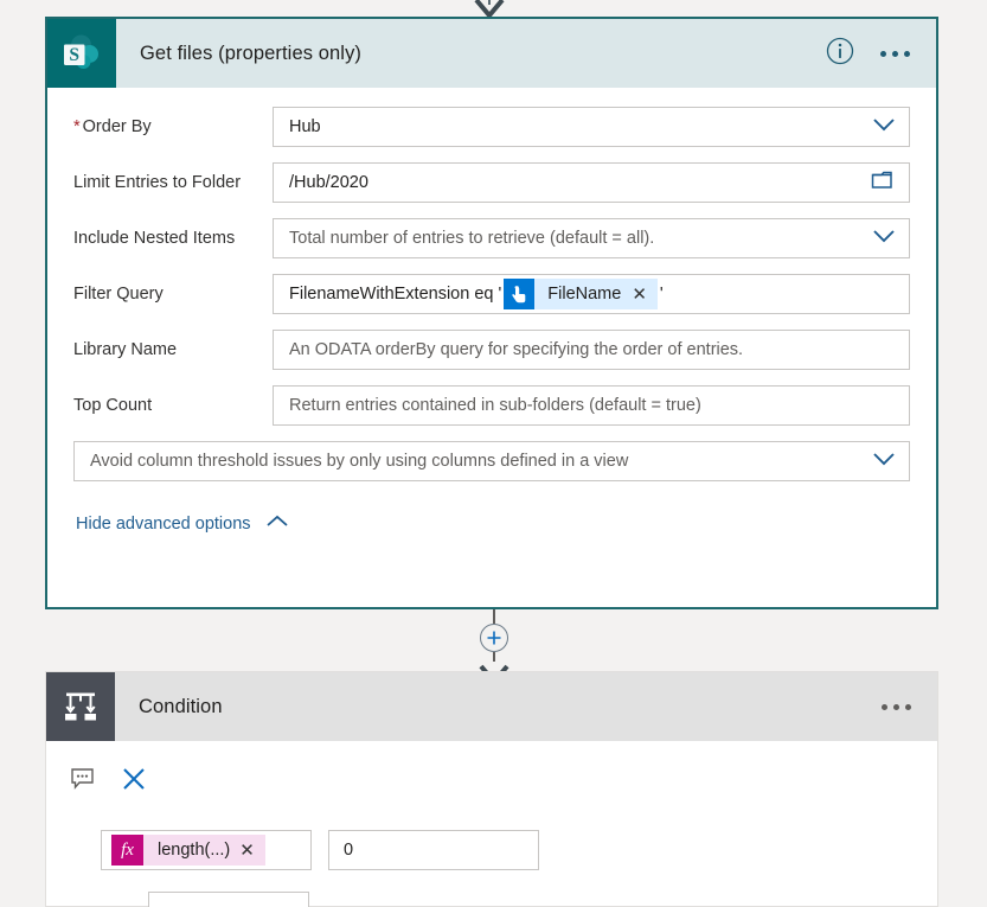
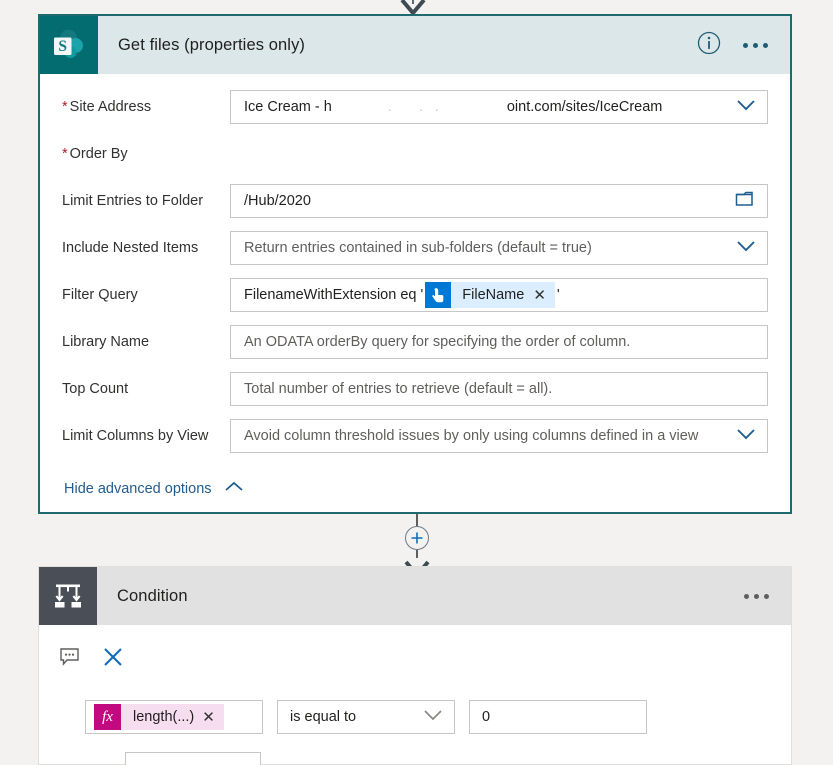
  S
  Get files (properties only)
+ * Site Address
+ Ice Cream - h
+ . ..
+ oint.com/sites/IceCream
  * Order By
- Hub
  Limit Entries to Folder
  /Hub/2020
  Include Nested Items
- Total number of entries to retrieve (default = all).
+ Return entries contained in sub-folders (default = true)
  Filter Query
  FilenameWithExtension eq '
  FileName
  ✕
  '
  Library Name
- An ODATA orderBy query for specifying the order of entries.
+ An ODATA orderBy query for specifying the order of column.
  Top Count
- Return entries contained in sub-folders (default = true)
+ Total number of entries to retrieve (default = all).
+ Limit Columns by View
  Avoid column threshold issues by only using columns defined in a view
  Hide advanced options
  Condition
  fx
  length(...)
  ✕
+ is equal to
  0
